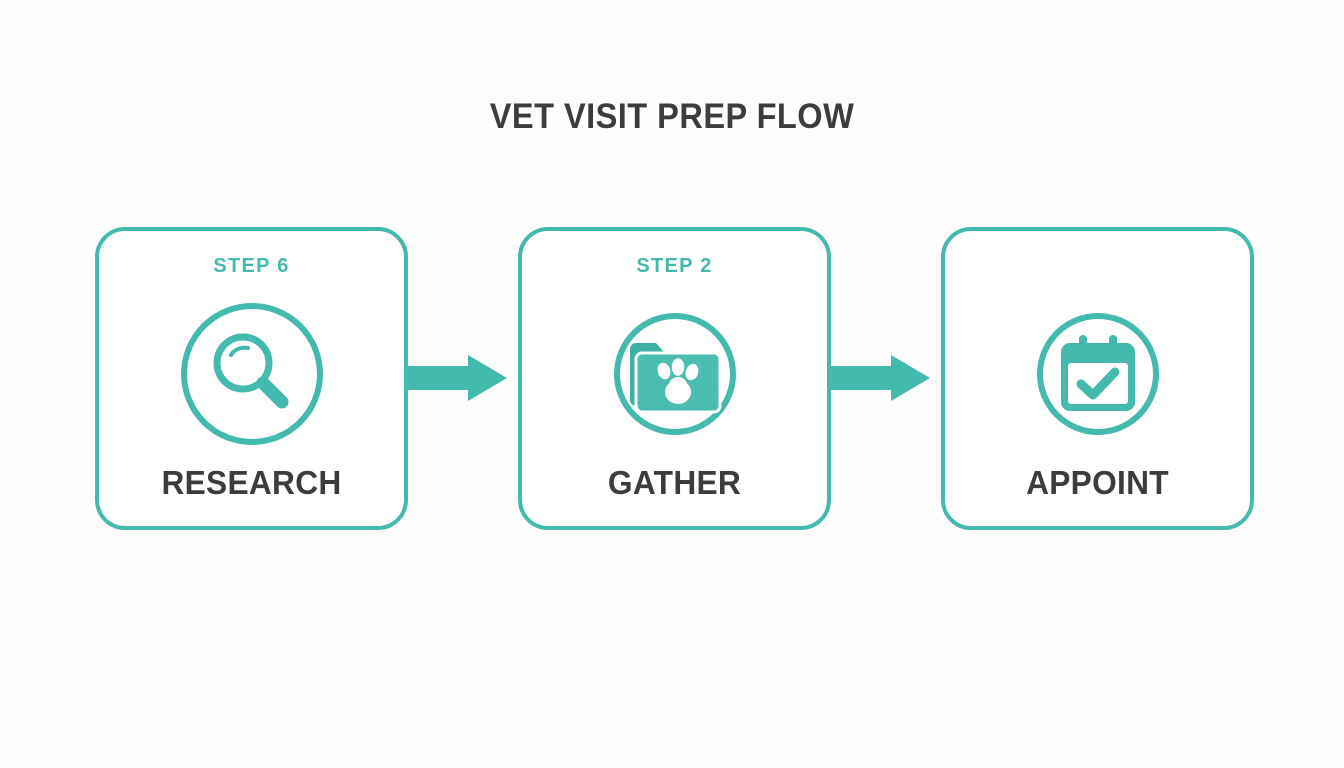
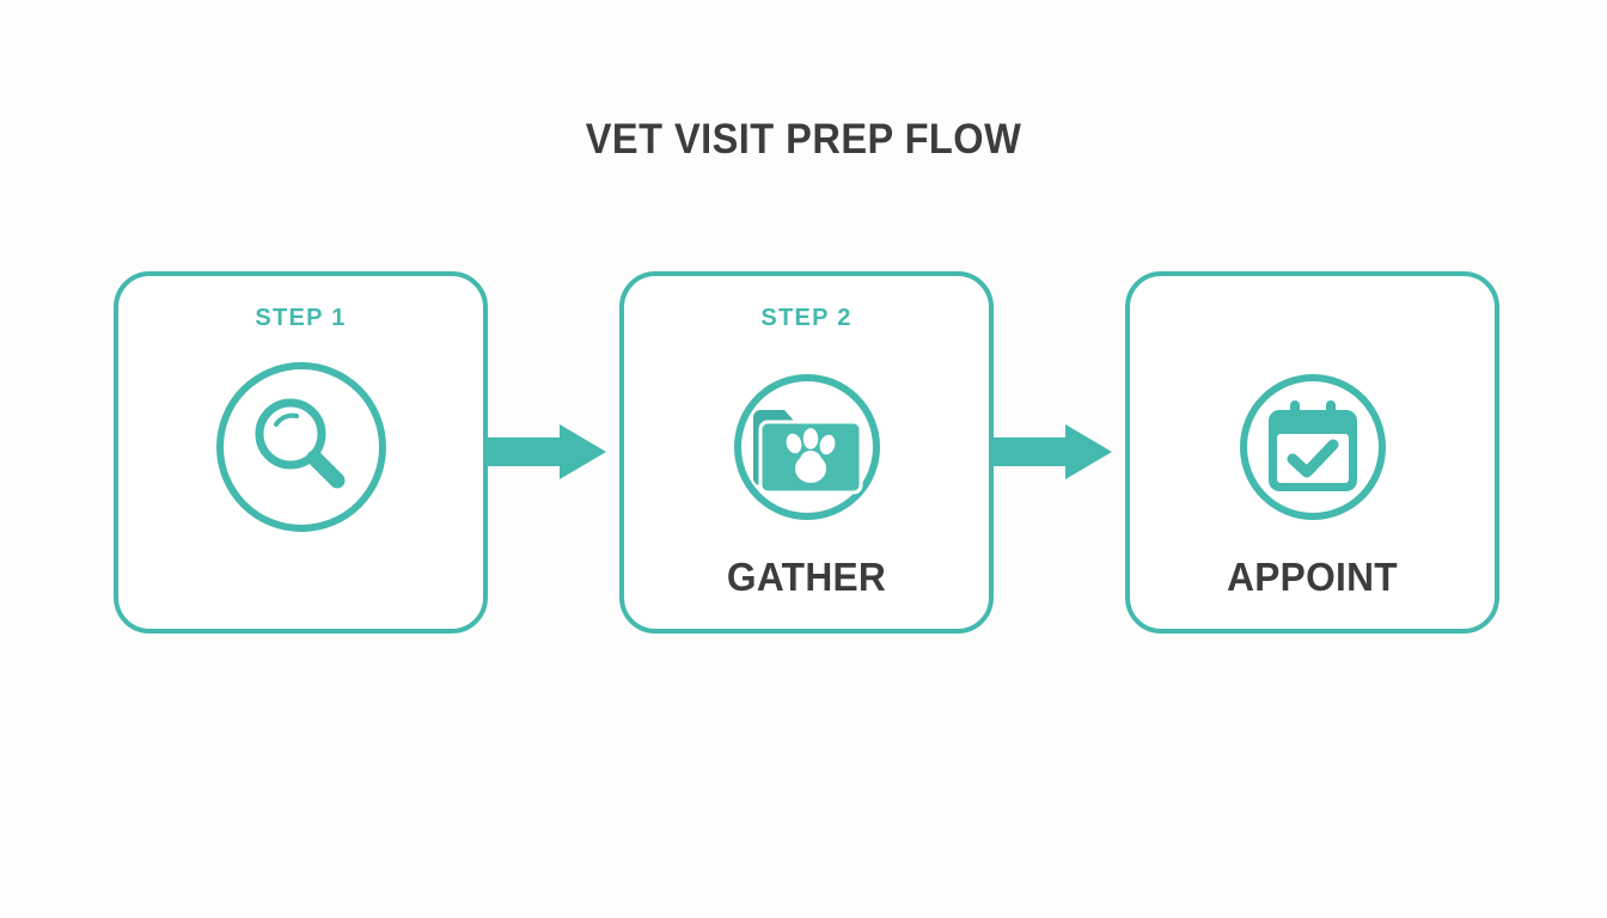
  VET VISIT PREP FLOW
- STEP 6
+ STEP 1
- RESEARCH
  STEP 2
  GATHER
  APPOINT
